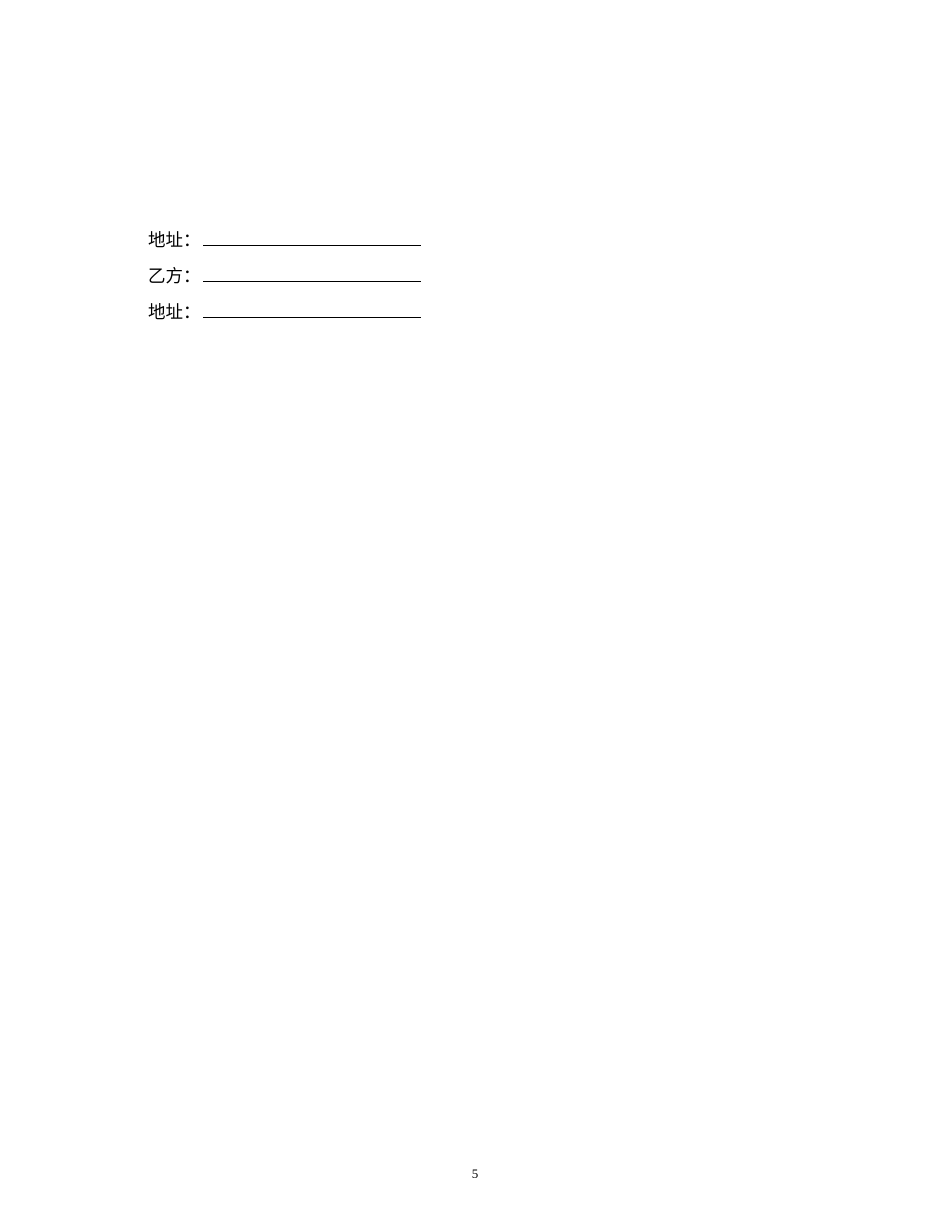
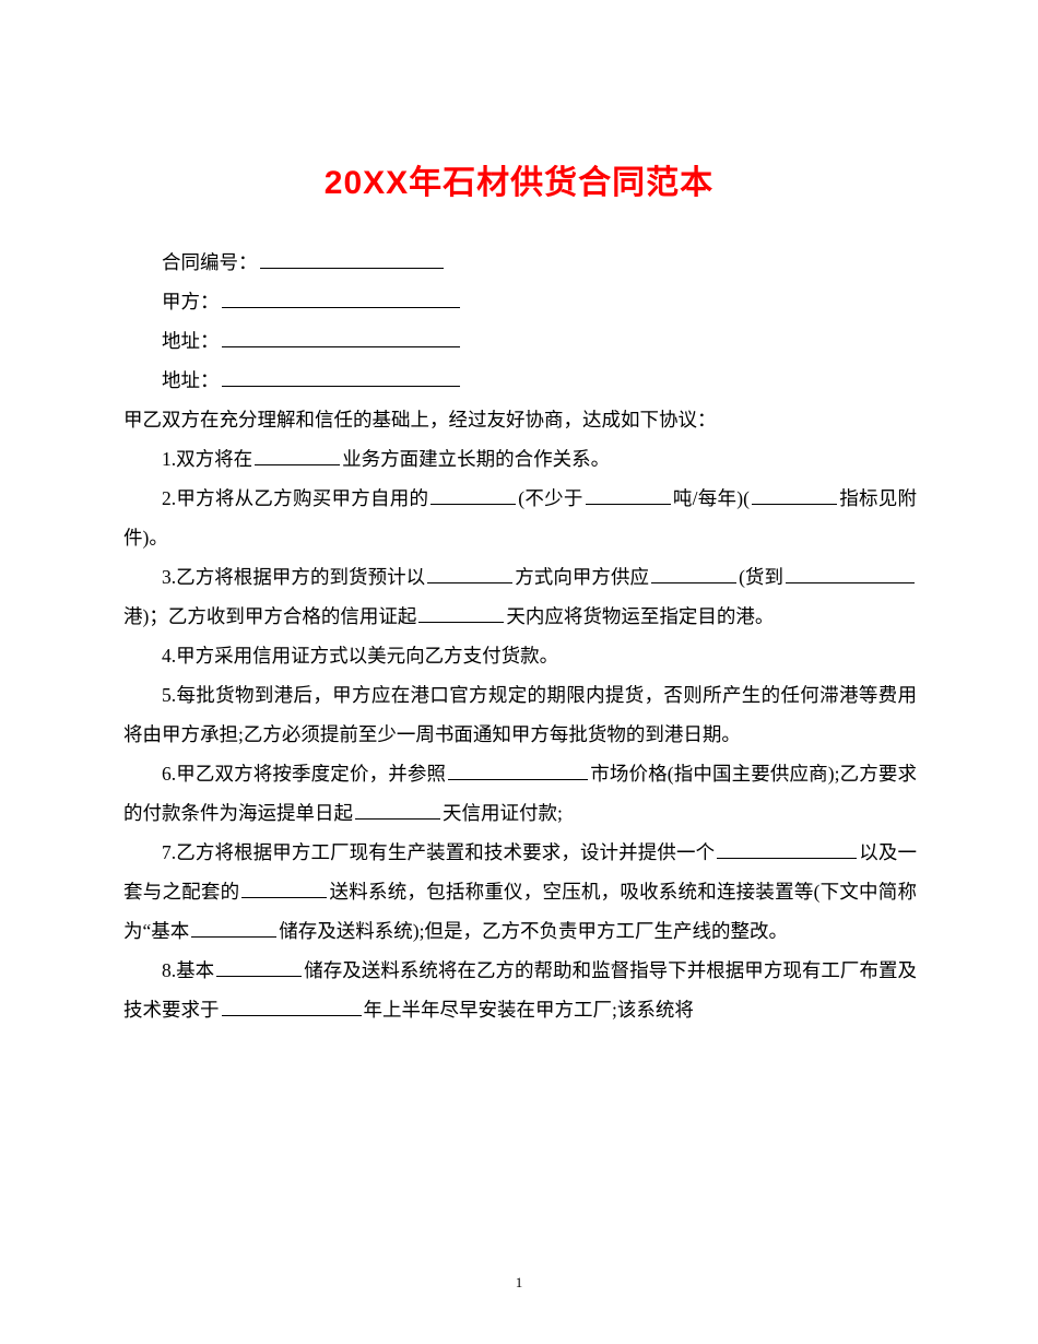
+ 20XX年石材供货合同范本
+ 合同编号：
+ 甲方：
  地址：
- 乙方：
  地址：
+ 甲乙双方在充分理解和信任的基础上，经过友好协商，达成如下协议：
+ 1.双方将在 业务方面建立长期的合作关系。
+ 2.甲方将从乙方购买甲方自用的 (不少于 吨/每年)( 指标见附件)。
+ 3.乙方将根据甲方的到货预计以 方式向甲方供应 (货到港)；乙方收到甲方合格的信用证起 天内应将货物运至指定目的港。
+ 4.甲方采用信用证方式以美元向乙方支付货款。
+ 5.每批货物到港后，甲方应在港口官方规定的期限内提货，否则所产生的任何滞港等费用将由甲方承担;乙方必须提前至少一周书面通知甲方每批货物的到港日期。
+ 6.甲乙双方将按季度定价，并参照 市场价格(指中国主要供应商);乙方要求的付款条件为海运提单日起 天信用证付款;
+ 7.乙方将根据甲方工厂现有生产装置和技术要求，设计并提供一个 以及一套与之配套的 送料系统，包括称重仪，空压机，吸收系统和连接装置等(下文中简称为“基本 储存及送料系统);但是，乙方不负责甲方工厂生产线的整改。
+ 8.基本 储存及送料系统将在乙方的帮助和监督指导下并根据甲方现有工厂布置及技术要求于 年上半年尽早安装在甲方工厂;该系统将
- 5
+ 1
